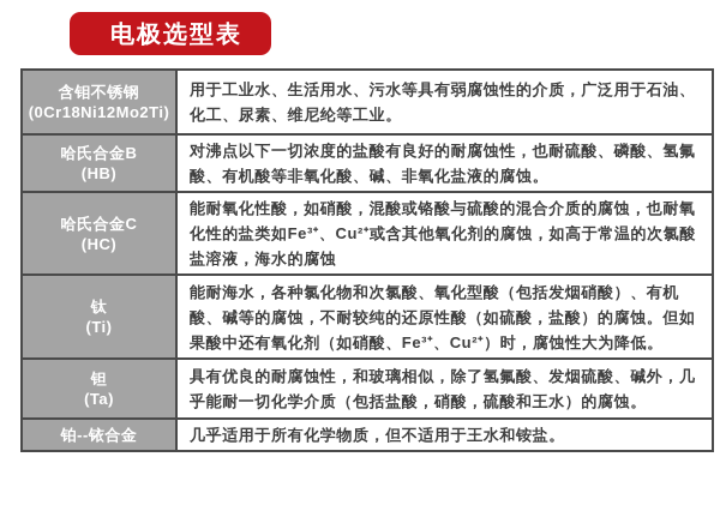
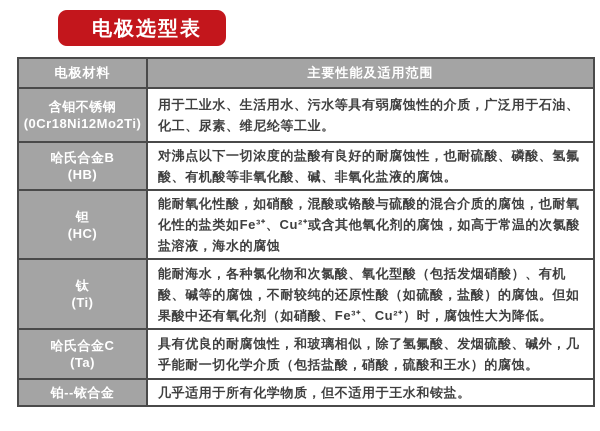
  电极选型表
+ 电极材料	主要性能及适用范围
  含钼不锈钢 (0Cr18Ni12Mo2Ti)	用于工业水、生活用水、污水等具有弱腐蚀性的介质，广泛用于石油、化工、尿素、维尼纶等工业。
  哈氏合金B (HB)	对沸点以下一切浓度的盐酸有良好的耐腐蚀性，也耐硫酸、磷酸、氢氟酸、有机酸等非氧化酸、碱、非氧化盐液的腐蚀。
- 哈氏合金C (HC)	能耐氧化性酸，如硝酸，混酸或铬酸与硫酸的混合介质的腐蚀，也耐氧化性的盐类如Fe³⁺、Cu²⁺或含其他氧化剂的腐蚀，如高于常温的次氯酸盐溶液，海水的腐蚀
+ 钽 (HC)	能耐氧化性酸，如硝酸，混酸或铬酸与硫酸的混合介质的腐蚀，也耐氧化性的盐类如Fe³⁺、Cu²⁺或含其他氧化剂的腐蚀，如高于常温的次氯酸盐溶液，海水的腐蚀
  钛 (Ti)	能耐海水，各种氯化物和次氯酸、氧化型酸（包括发烟硝酸）、有机酸、碱等的腐蚀，不耐较纯的还原性酸（如硫酸，盐酸）的腐蚀。但如果酸中还有氧化剂（如硝酸、Fe³⁺、Cu²⁺）时，腐蚀性大为降低。
- 钽 (Ta)	具有优良的耐腐蚀性，和玻璃相似，除了氢氟酸、发烟硫酸、碱外，几乎能耐一切化学介质（包括盐酸，硝酸，硫酸和王水）的腐蚀。
+ 哈氏合金C (Ta)	具有优良的耐腐蚀性，和玻璃相似，除了氢氟酸、发烟硫酸、碱外，几乎能耐一切化学介质（包括盐酸，硝酸，硫酸和王水）的腐蚀。
  铂--铱合金	几乎适用于所有化学物质，但不适用于王水和铵盐。
